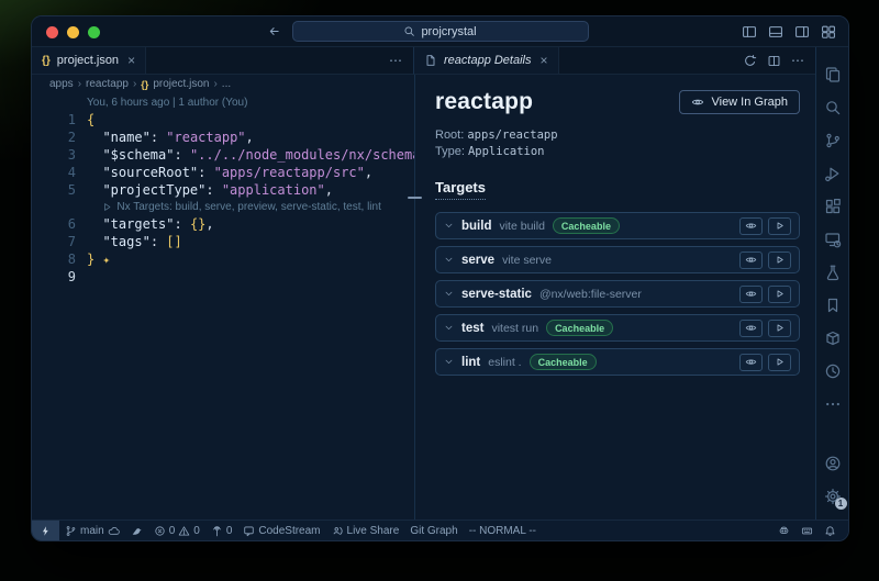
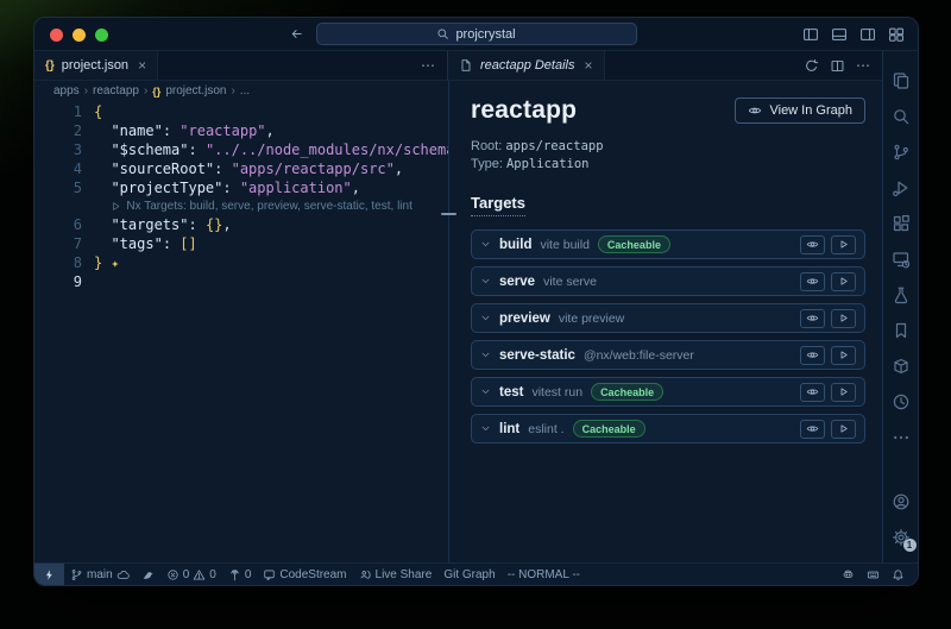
  projcrystal
  {}
  project.json
  ×
  ⋯
  reactapp Details
  ×
  ⋯
  apps
  ›
  reactapp
  ›
  {}
  project.json
  ›
  ...
- You, 6 hours ago | 1 author (You)
  1
  {
  2
  "name": "reactapp",
  3
  "$schema": "../../node_modules/nx/schem
  4
  "sourceRoot": "apps/reactapp/src",
  5
  "projectType": "application",
  Nx Targets: build, serve, preview, serve-static, test, lint
  6
  "targets": {},
  7
  "tags": []
  8
  } ✦
  9
  reactapp
  View In Graph
  Root: apps/reactapp
  Type: Application
  Targets
  build
  vite build
  Cacheable
  serve
  vite serve
+ preview
+ vite preview
  serve-static
  @nx/web:file-server
  test
  vitest run
  Cacheable
  lint
  eslint .
  Cacheable
  1
  main
  0
  0
  0
  CodeStream
  Live Share
  Git Graph
  -- NORMAL --
